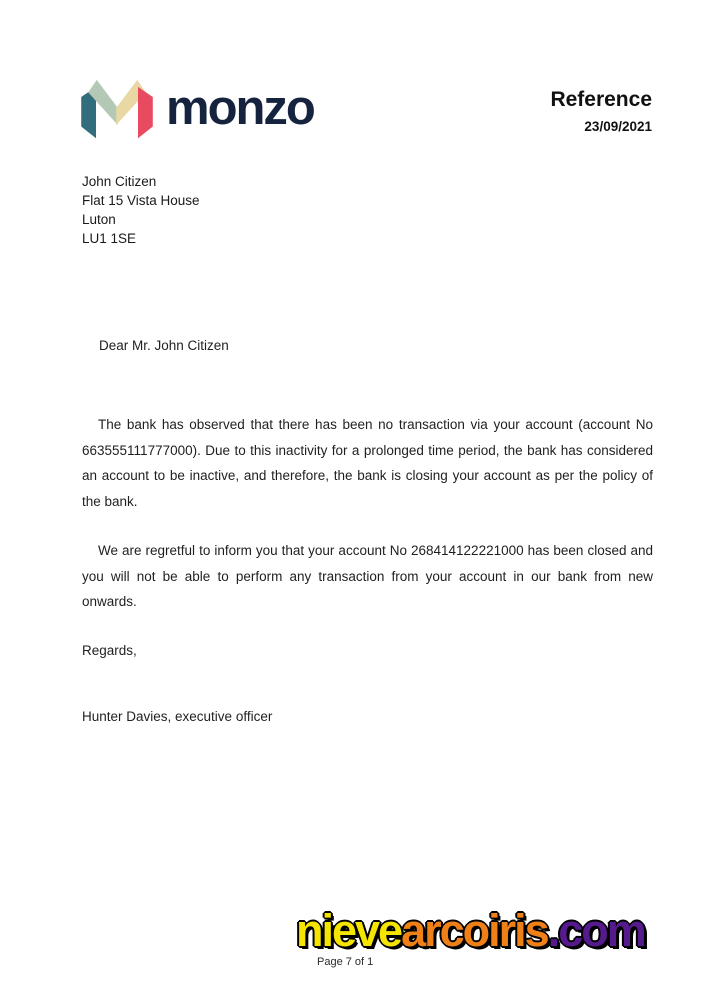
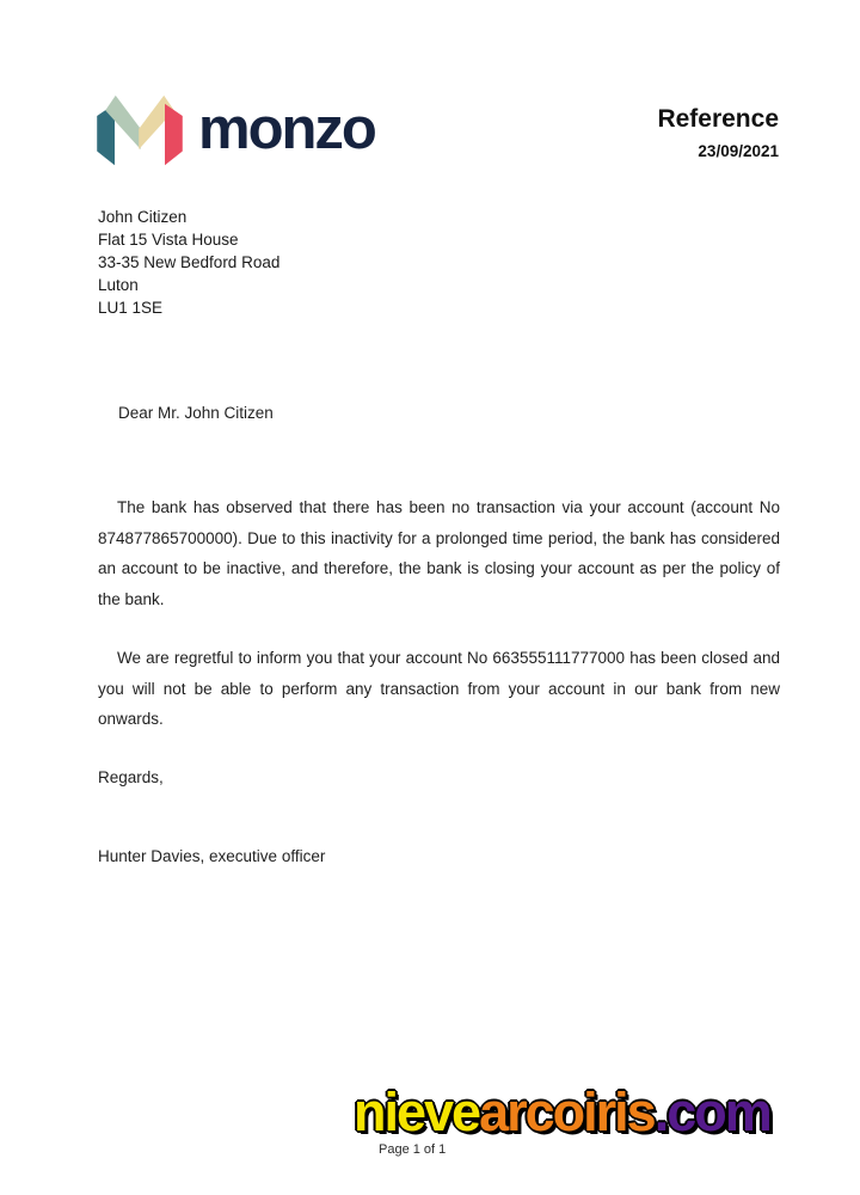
  monzo
  Reference
  23/09/2021
  John Citizen
  Flat 15 Vista House
+ 33-35 New Bedford Road
  Luton
  LU1 1SE
  Dear Mr. John Citizen
- The bank has observed that there has been no transaction via your account (account No 663555111777000). Due to this inactivity for a prolonged time period, the bank has considered an account to be inactive, and therefore, the bank is closing your account as per the policy of the bank.
+ The bank has observed that there has been no transaction via your account (account No 874877865700000). Due to this inactivity for a prolonged time period, the bank has considered an account to be inactive, and therefore, the bank is closing your account as per the policy of the bank.
- We are regretful to inform you that your account No 268414122221000 has been closed and you will not be able to perform any transaction from your account in our bank from new onwards.
+ We are regretful to inform you that your account No 663555111777000 has been closed and you will not be able to perform any transaction from your account in our bank from new onwards.
  Regards,
  Hunter Davies, executive officer
  nievearcoiris.com
- Page 7 of 1
+ Page 1 of 1
